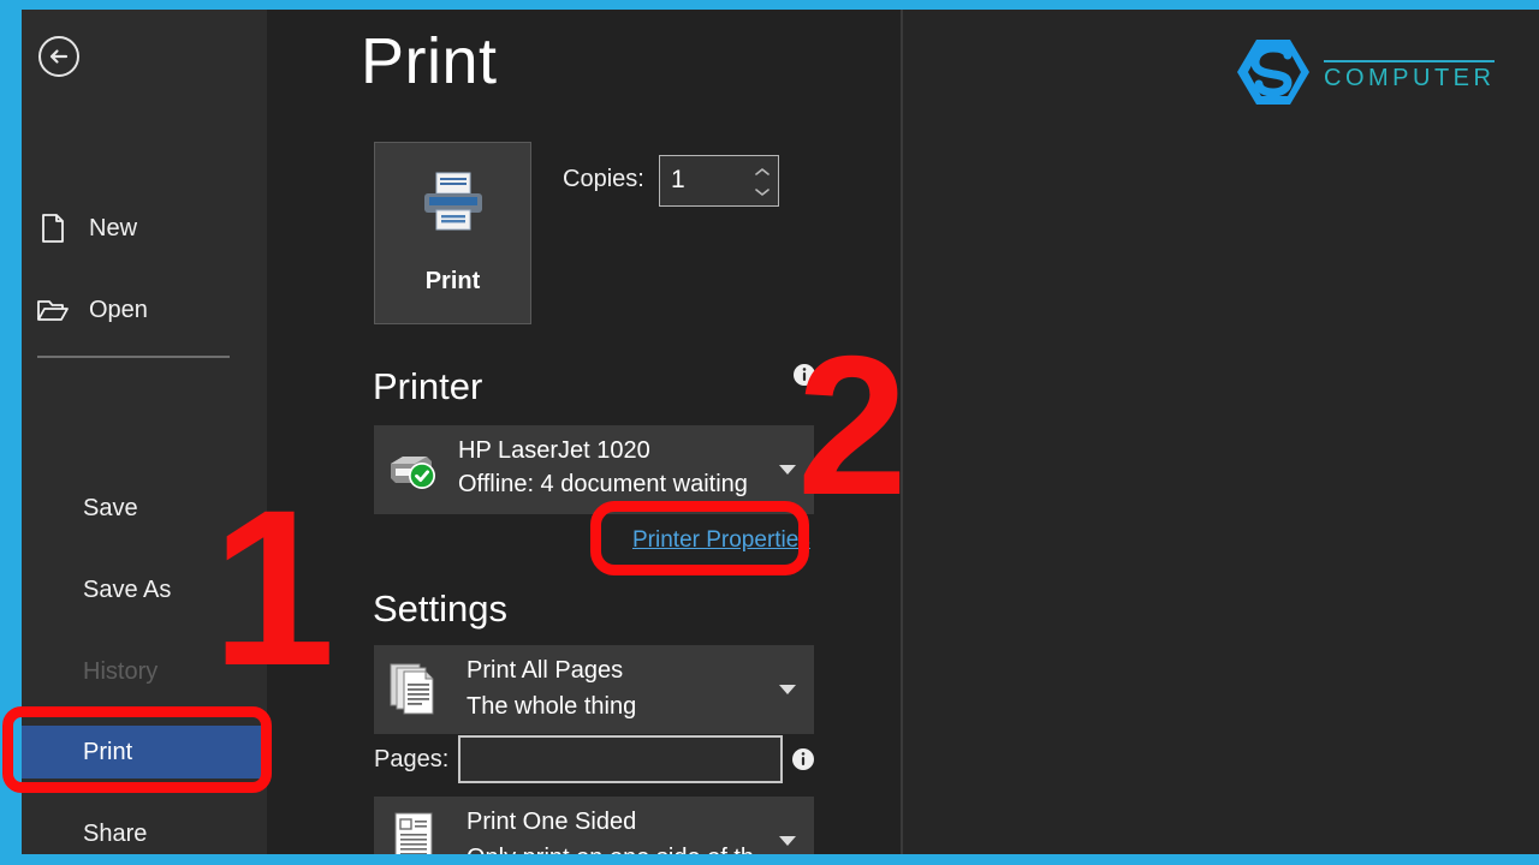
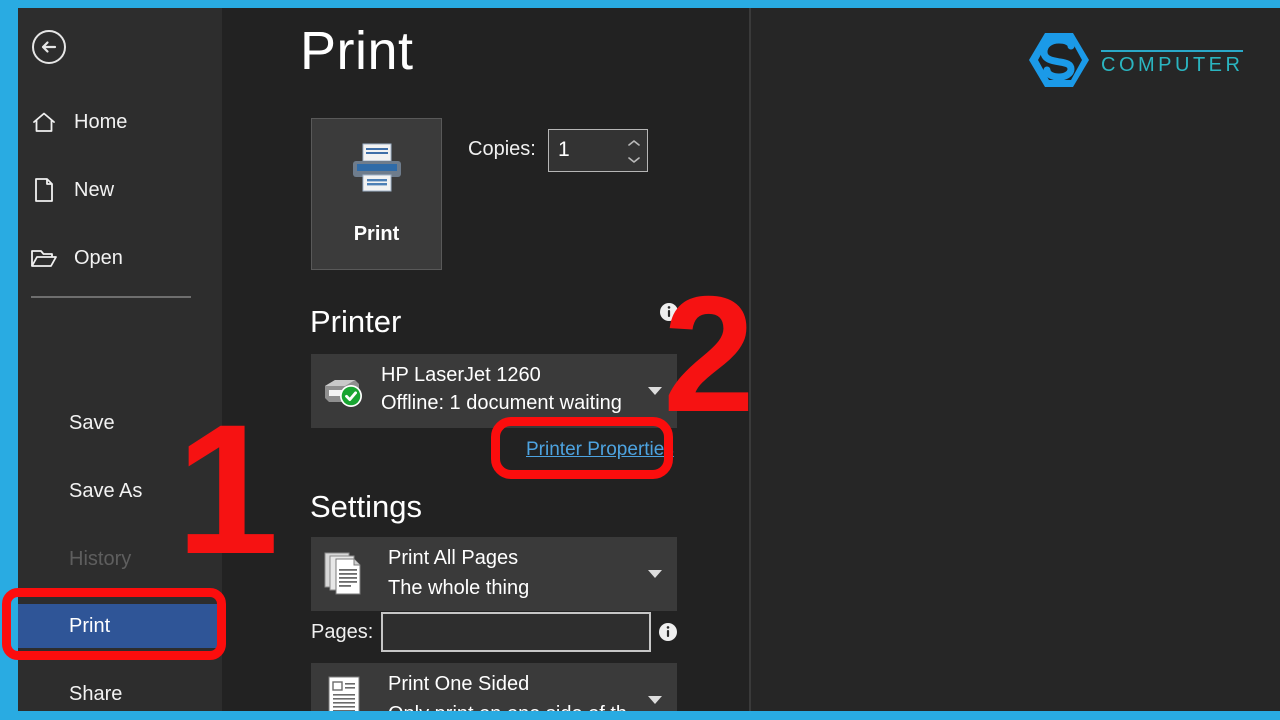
+ Home
  New
  Open
  Save
  Save As
  History
  Print
  Share
  Print
  Print
  Copies:
  1
  Printer
- HP LaserJet 1020
+ HP LaserJet 1260
- Offline: 4 document waiting
+ Offline: 1 document waiting
  Printer Properties
  Settings
  Print All Pages
  The whole thing
  Pages:
  Print One Sided
  COMPUTER
  1
  2
